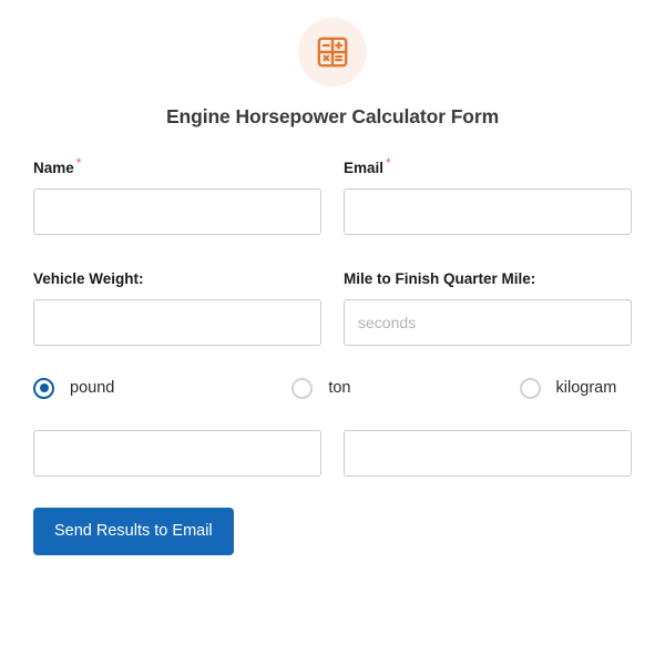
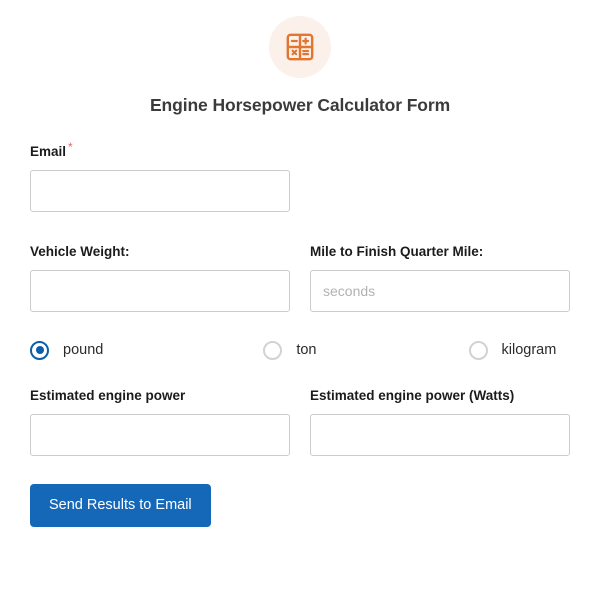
  Engine Horsepower Calculator Form
- Name *
  Email *
  Vehicle Weight:
  Mile to Finish Quarter Mile:
  seconds
  pound
  ton
  kilogram
+ Estimated engine power
+ Estimated engine power (Watts)
  Send Results to Email
